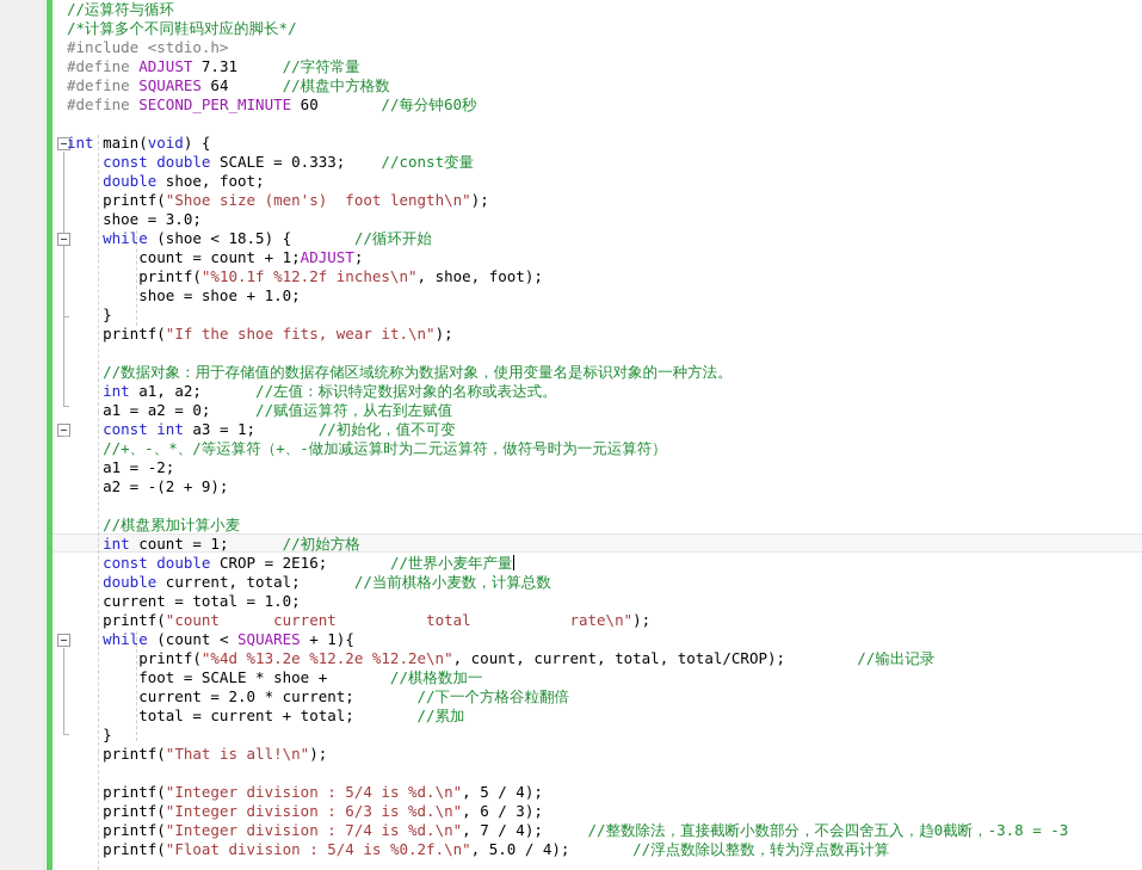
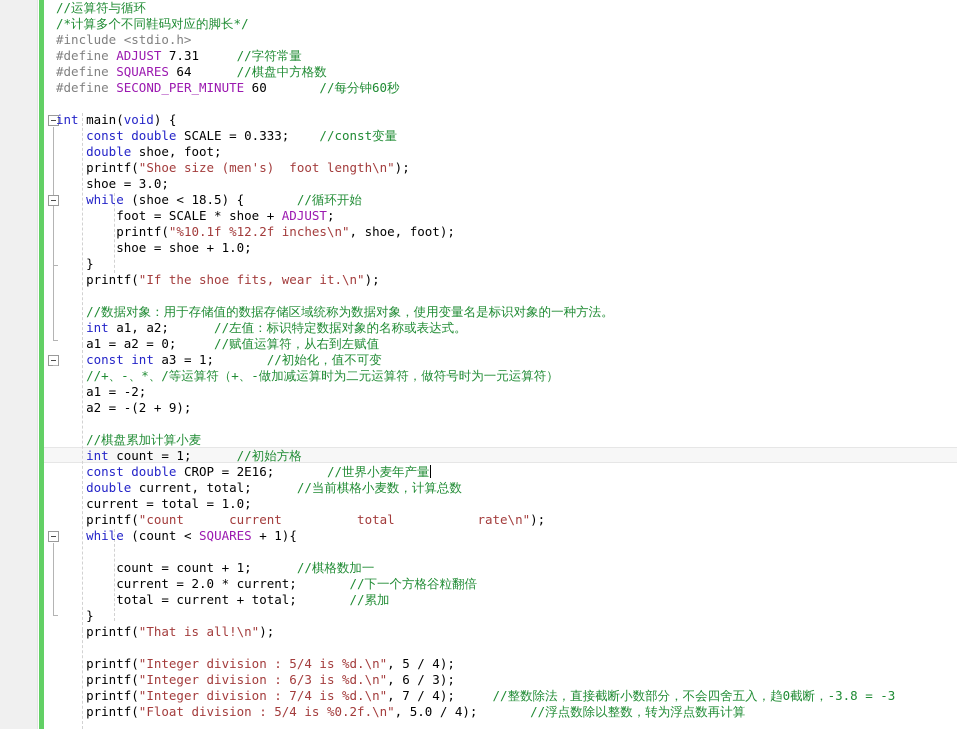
  //运算符与循环
  /*计算多个不同鞋码对应的脚长*/
  #include <stdio.h>
  #define ADJUST 7.31 //字符常量
  #define SQUARES 64 //棋盘中方格数
  #define SECOND_PER_MINUTE 60 //每分钟60秒
  int main(void) {
  const double SCALE = 0.333; //const变量
  double shoe, foot;
  printf("Shoe size (men's) foot length\n");
  shoe = 3.0;
  while (shoe < 18.5) { //循环开始
- count = count + 1;ADJUST;
+ foot = SCALE * shoe + ADJUST;
  printf("%10.1f %12.2f inches\n", shoe, foot);
  shoe = shoe + 1.0;
  }
  printf("If the shoe fits, wear it.\n");
  //数据对象：用于存储值的数据存储区域统称为数据对象，使用变量名是标识对象的一种方法。
  int a1, a2; //左值：标识特定数据对象的名称或表达式。
  a1 = a2 = 0; //赋值运算符，从右到左赋值
  const int a3 = 1; //初始化，值不可变
  //+、-、*、/等运算符（+、-做加减运算时为二元运算符，做符号时为一元运算符）
  a1 = -2;
  a2 = -(2 + 9);
  //棋盘累加计算小麦
  int count = 1; //初始方格
  const double CROP = 2E16; //世界小麦年产量
  double current, total; //当前棋格小麦数，计算总数
  current = total = 1.0;
  printf("count current total rate\n");
  while (count < SQUARES + 1){
- printf("%4d %13.2e %12.2e %12.2e\n", count, current, total, total/CROP); //输出记录
- foot = SCALE * shoe + //棋格数加一
+ count = count + 1; //棋格数加一
  current = 2.0 * current; //下一个方格谷粒翻倍
  total = current + total; //累加
  }
  printf("That is all!\n");
  printf("Integer division : 5/4 is %d.\n", 5 / 4);
  printf("Integer division : 6/3 is %d.\n", 6 / 3);
  printf("Integer division : 7/4 is %d.\n", 7 / 4); //整数除法，直接截断小数部分，不会四舍五入，趋0截断，-3.8 = -3
  printf("Float division : 5/4 is %0.2f.\n", 5.0 / 4); //浮点数除以整数，转为浮点数再计算
